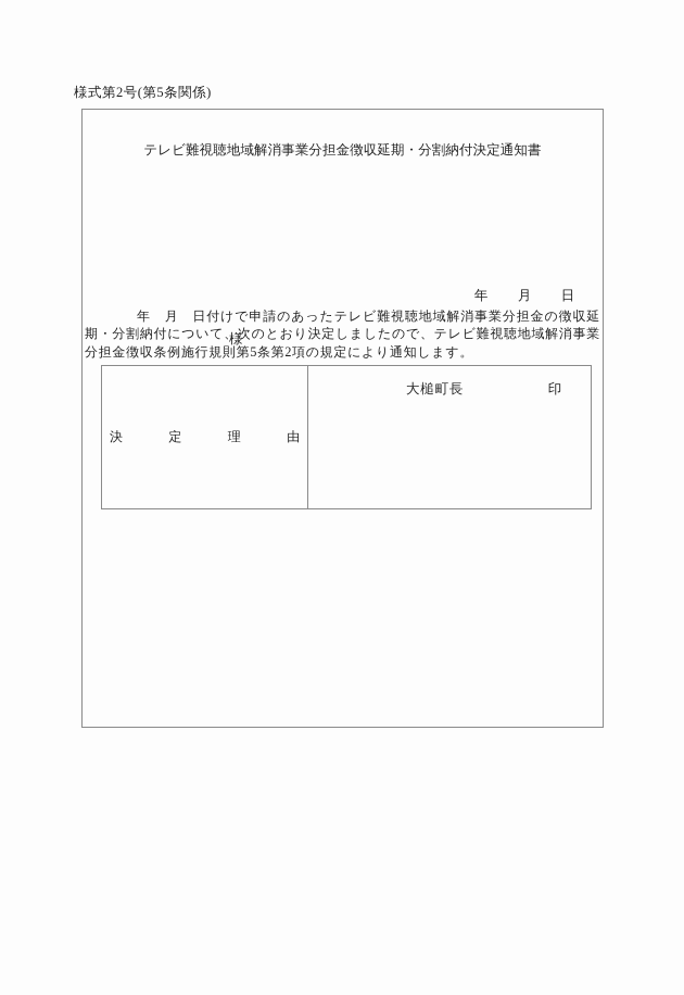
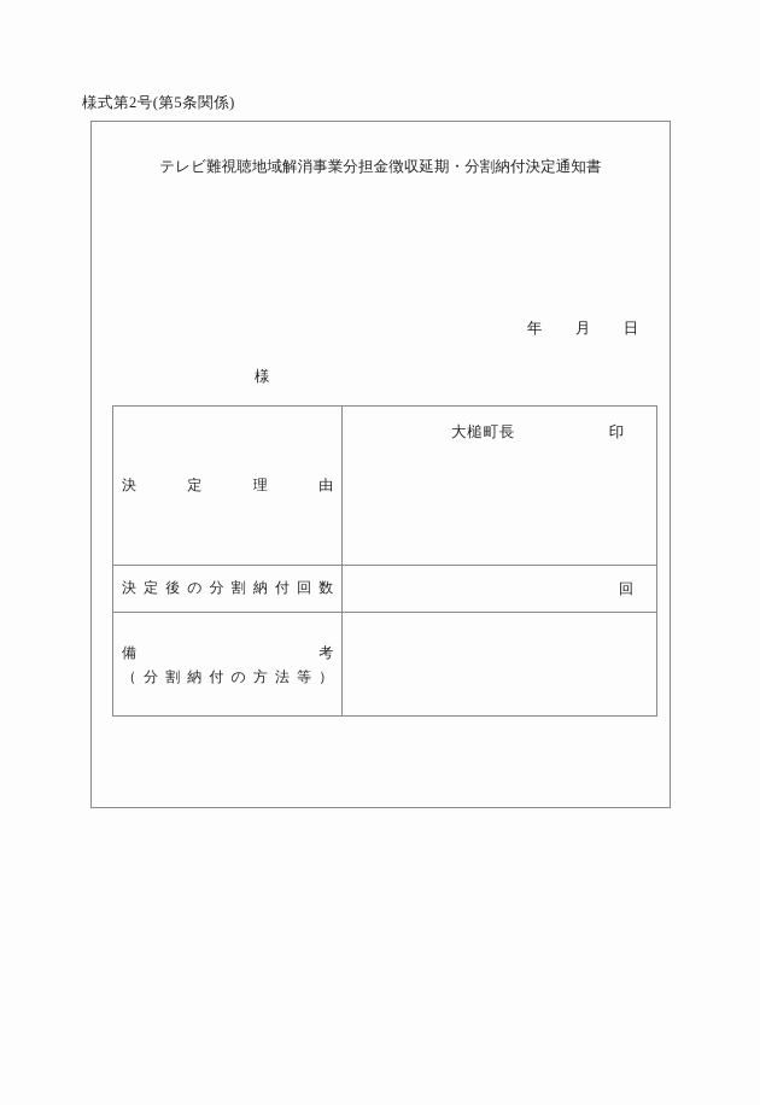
  様式第2号(第5条関係)
  テレビ難視聴地域解消事業分担金徴収延期・分割納付決定通知書
  年 月 日
- 年 月 日付けで申請のあったテレビ難視聴地域解消事業分担金の徴収延期・分割納付について、次のとおり決定しましたので、テレビ難視聴地域解消事業分担金徴収条例施行規則第5条第2項の規定により通知します。
  様
  大槌町長
  印
  決定理由
+ 決定後の分割納付回数	回
+ 備考 （分割納付の方法等）
